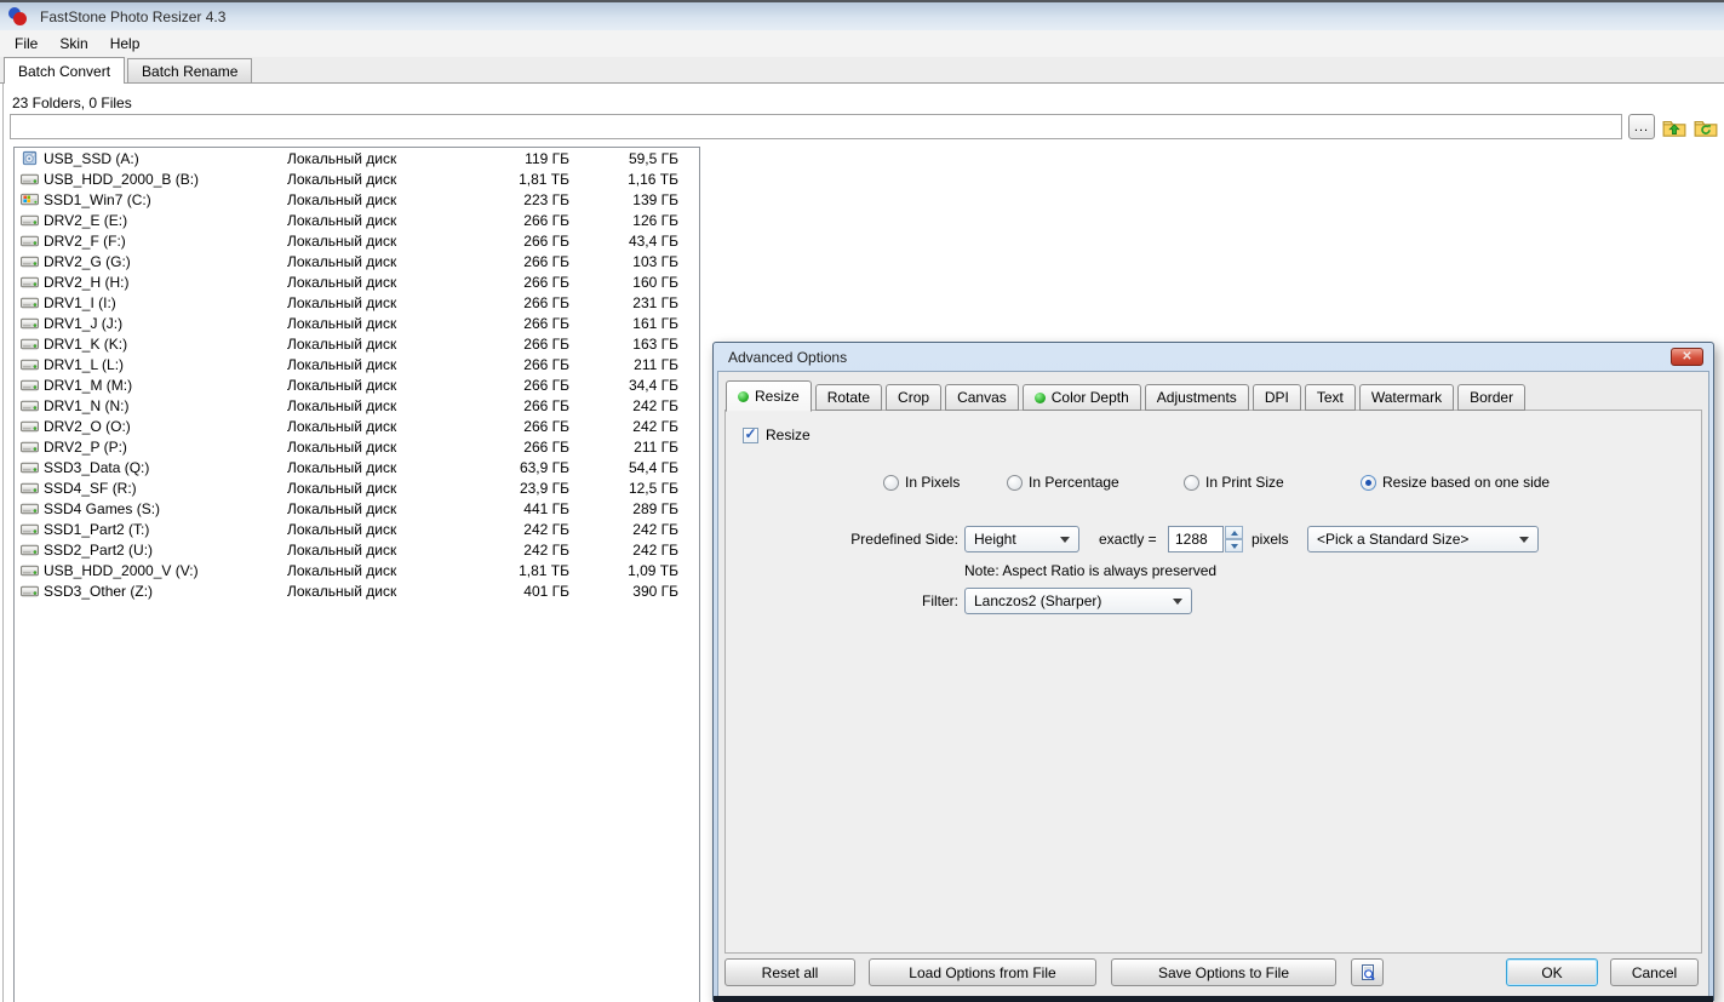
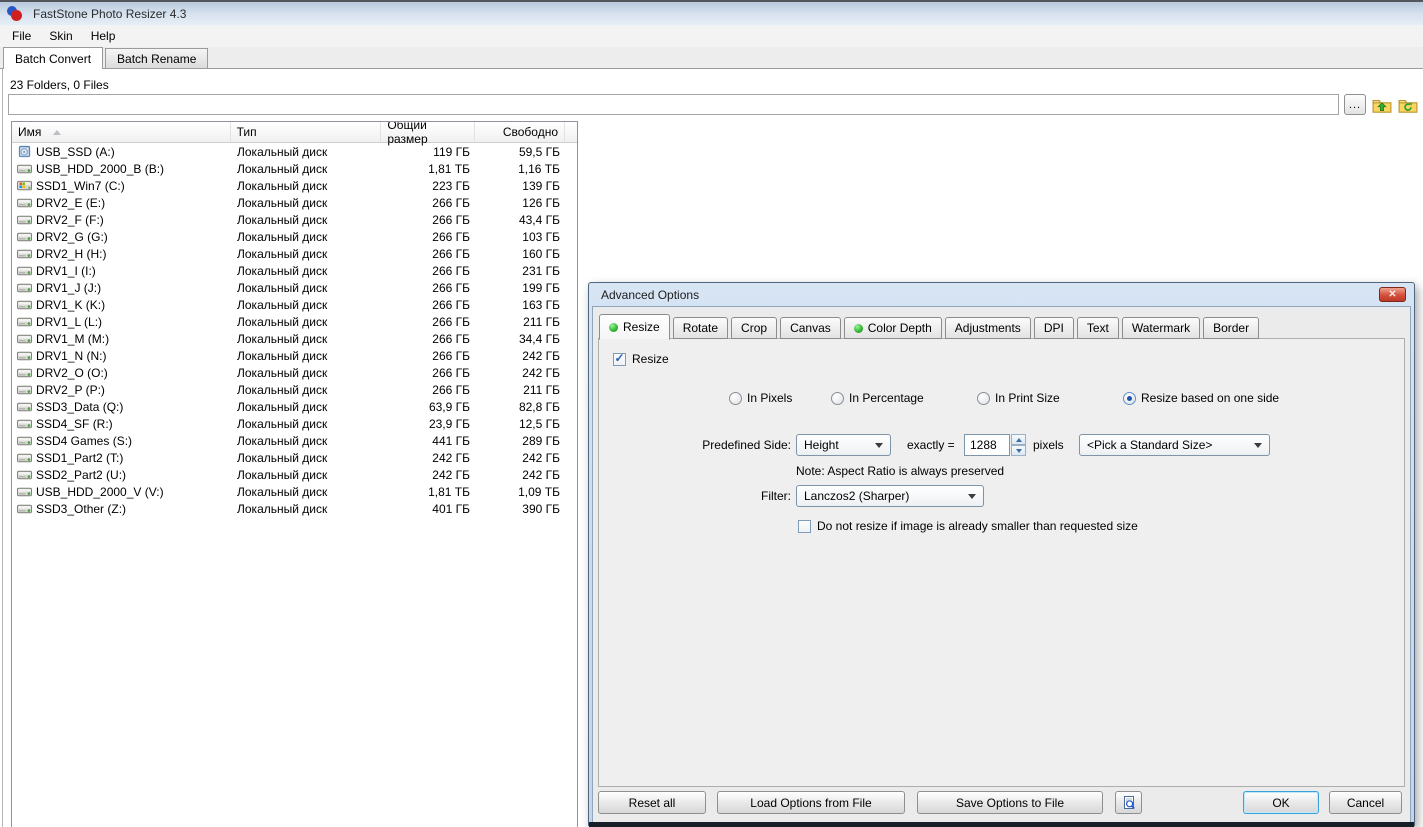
  FastStone Photo Resizer 4.3
  File
  Skin
  Help
  Batch Convert
  Batch Rename
  23 Folders, 0 Files
  ...
+ Имя
+ Тип
+ Общий размер
+ Свободно
  USB_SSD (A:)
  Локальный диск
  119 ГБ
  59,5 ГБ
  USB_HDD_2000_B (B:)
  Локальный диск
  1,81 ТБ
  1,16 ТБ
  SSD1_Win7 (C:)
  Локальный диск
  223 ГБ
  139 ГБ
  DRV2_E (E:)
  Локальный диск
  266 ГБ
  126 ГБ
  DRV2_F (F:)
  Локальный диск
  266 ГБ
  43,4 ГБ
  DRV2_G (G:)
  Локальный диск
  266 ГБ
  103 ГБ
  DRV2_H (H:)
  Локальный диск
  266 ГБ
  160 ГБ
  DRV1_I (I:)
  Локальный диск
  266 ГБ
  231 ГБ
  DRV1_J (J:)
  Локальный диск
  266 ГБ
- 161 ГБ
+ 199 ГБ
  DRV1_K (K:)
  Локальный диск
  266 ГБ
  163 ГБ
  DRV1_L (L:)
  Локальный диск
  266 ГБ
  211 ГБ
  DRV1_M (M:)
  Локальный диск
  266 ГБ
  34,4 ГБ
  DRV1_N (N:)
  Локальный диск
  266 ГБ
  242 ГБ
  DRV2_O (O:)
  Локальный диск
  266 ГБ
  242 ГБ
  DRV2_P (P:)
  Локальный диск
  266 ГБ
  211 ГБ
  SSD3_Data (Q:)
  Локальный диск
  63,9 ГБ
- 54,4 ГБ
+ 82,8 ГБ
  SSD4_SF (R:)
  Локальный диск
  23,9 ГБ
  12,5 ГБ
  SSD4 Games (S:)
  Локальный диск
  441 ГБ
  289 ГБ
  SSD1_Part2 (T:)
  Локальный диск
  242 ГБ
  242 ГБ
  SSD2_Part2 (U:)
  Локальный диск
  242 ГБ
  242 ГБ
  USB_HDD_2000_V (V:)
  Локальный диск
  1,81 ТБ
  1,09 ТБ
  SSD3_Other (Z:)
  Локальный диск
  401 ГБ
  390 ГБ
  Advanced Options
  ✕
  Resize
  Rotate
  Crop
  Canvas
  Color Depth
  Adjustments
  DPI
  Text
  Watermark
  Border
  Resize
  In Pixels
  In Percentage
  In Print Size
  Resize based on one side
  Predefined Side:
  Height
  exactly =
  1288
  pixels
  <Pick a Standard Size>
  Note: Aspect Ratio is always preserved
  Filter:
  Lanczos2 (Sharper)
+ Do not resize if image is already smaller than requested size
  Reset all
  Load Options from File
  Save Options to File
  OK
  Cancel
